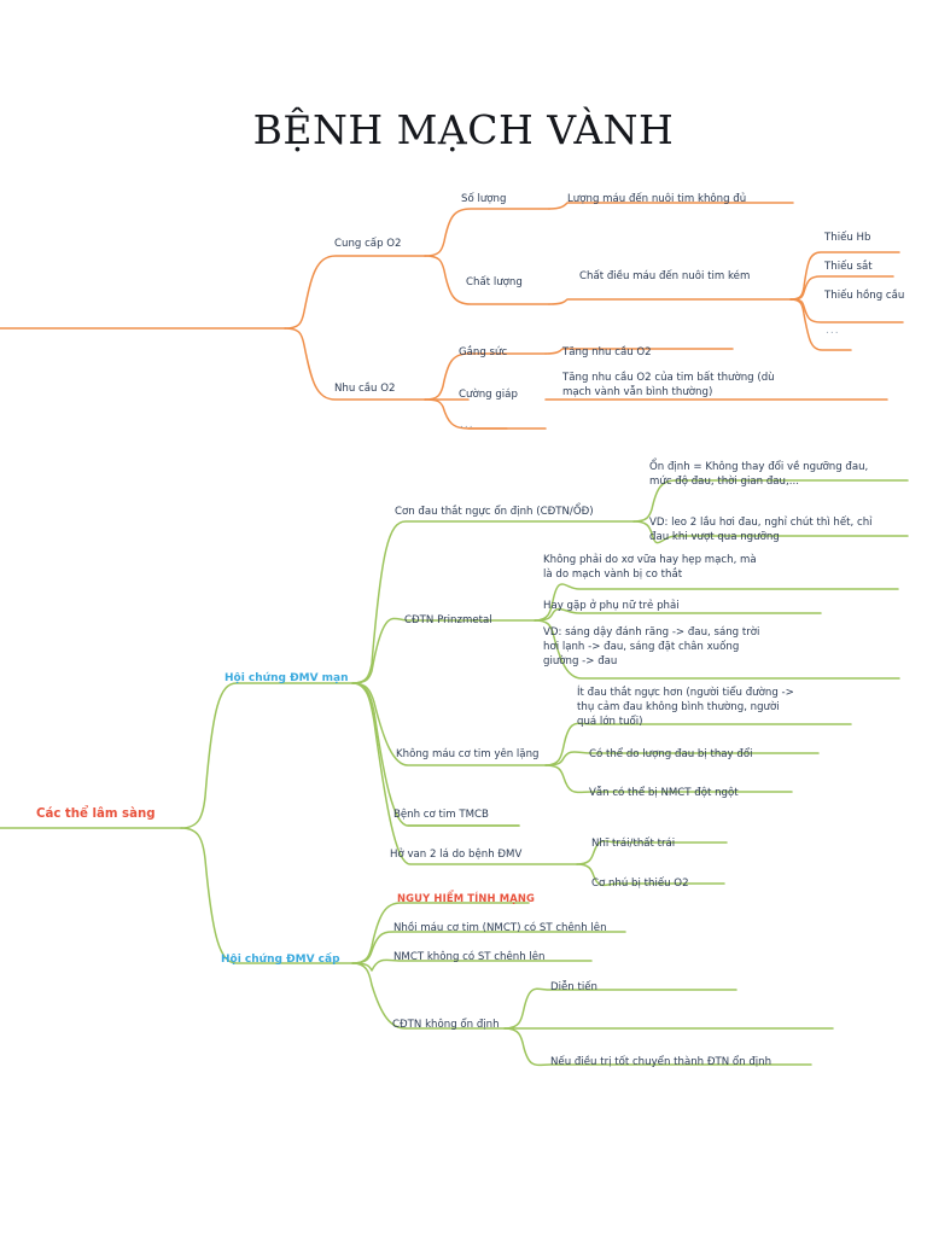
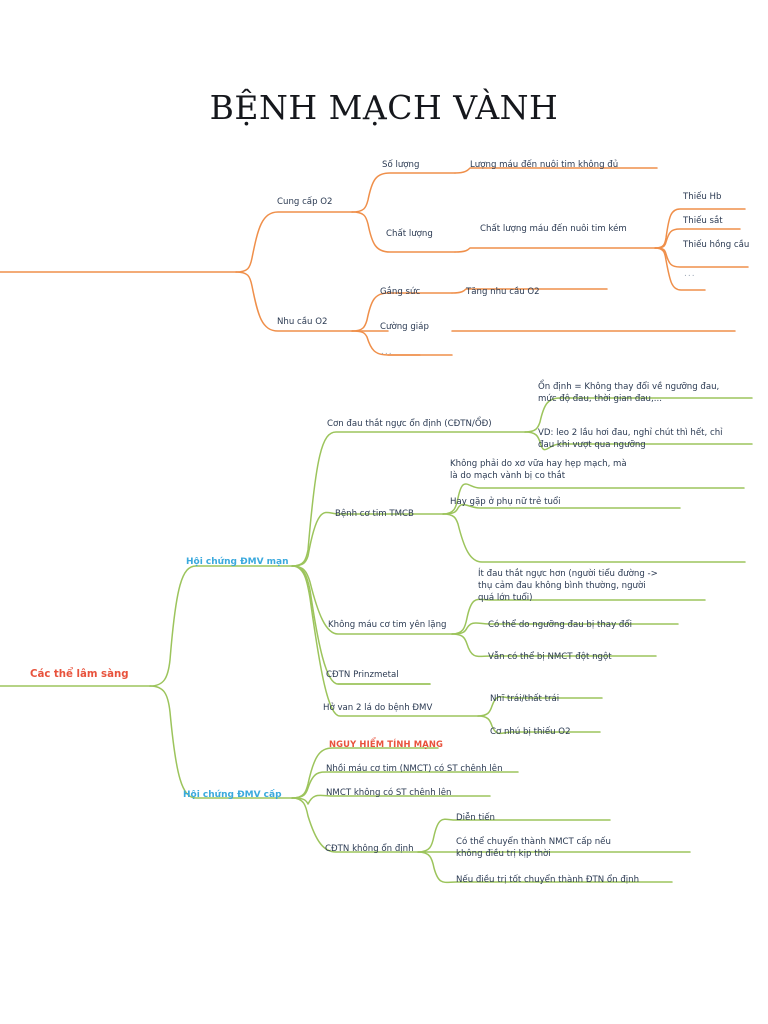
  BỆNH MẠCH VÀNH
  Cung cấp O2
  Số lượng
  Lượng máu đến nuôi tim không đủ
  Chất lượng
- Chất điều máu đến nuôi tim kém
+ Chất lượng máu đến nuôi tim kém
  Thiếu Hb
  Thiếu sắt
  Thiếu hồng cầu
  ...
  Nhu cầu O2
  Gắng sức
  Tăng nhu cầu O2
  Cường giáp
- Tăng nhu cầu O2 của tim bất thường (dù
- mạch vành vẫn bình thường)
  ...
  Các thể lâm sàng
  Hội chứng ĐMV mạn
  Cơn đau thắt ngực ổn định (CĐTN/ỔĐ)
  Ổn định = Không thay đổi về ngưỡng đau,
  mức độ đau, thời gian đau,...
  VD: leo 2 lầu hơi đau, nghỉ chút thì hết, chỉ
  đau khi vượt qua ngưỡng
- CĐTN Prinzmetal
+ Bệnh cơ tim TMCB
  Không phải do xơ vữa hay hẹp mạch, mà
  là do mạch vành bị co thắt
- Hay gặp ở phụ nữ trẻ phải
+ Hay gặp ở phụ nữ trẻ tuổi
- VD: sáng dậy đánh răng -> đau, sáng trời
- hơi lạnh -> đau, sáng đặt chân xuống
- giường -> đau
  Không máu cơ tim yên lặng
  Ít đau thắt ngực hơn (người tiểu đường ->
  thụ cảm đau không bình thường, người
  quá lớn tuổi)
- Có thể do lượng đau bị thay đổi
+ Có thể do ngưỡng đau bị thay đổi
  Vẫn có thể bị NMCT đột ngột
- Bệnh cơ tim TMCB
+ CĐTN Prinzmetal
  Hở van 2 lá do bệnh ĐMV
  Nhĩ trái/thất trái
  Cơ nhú bị thiếu O2
  Hội chứng ĐMV cấp
  NGUY HIỂM TÍNH MẠNG
  Nhồi máu cơ tim (NMCT) có ST chênh lên
  NMCT không có ST chênh lên
  CĐTN không ổn định
  Diễn tiến
+ Có thể chuyển thành NMCT cấp nếu
+ không điều trị kịp thời
  Nếu điều trị tốt chuyển thành ĐTN ổn định
